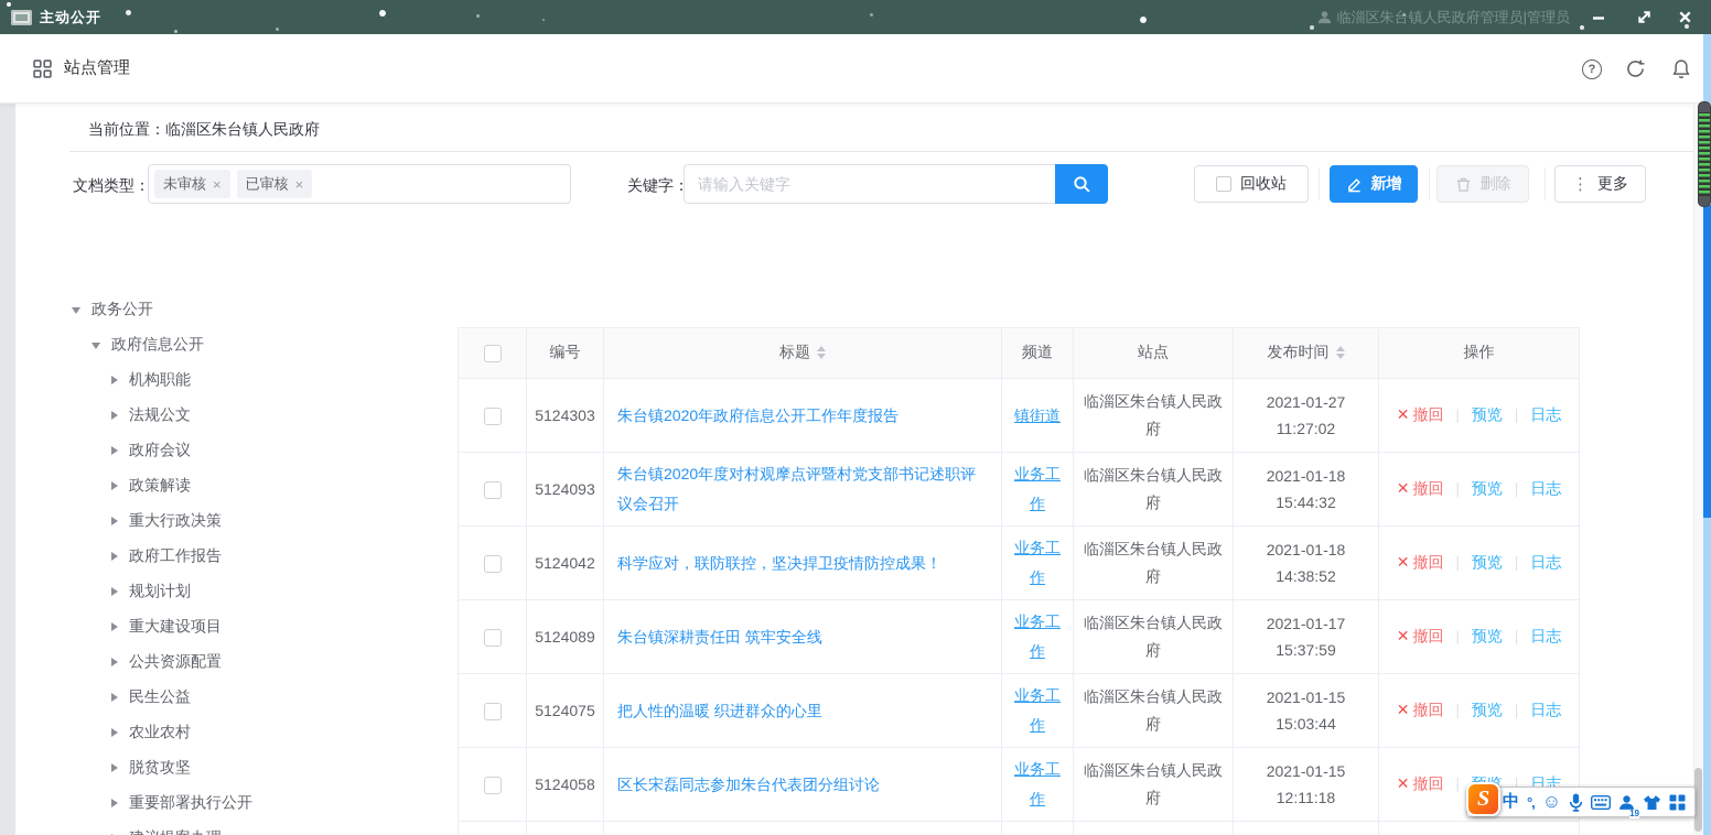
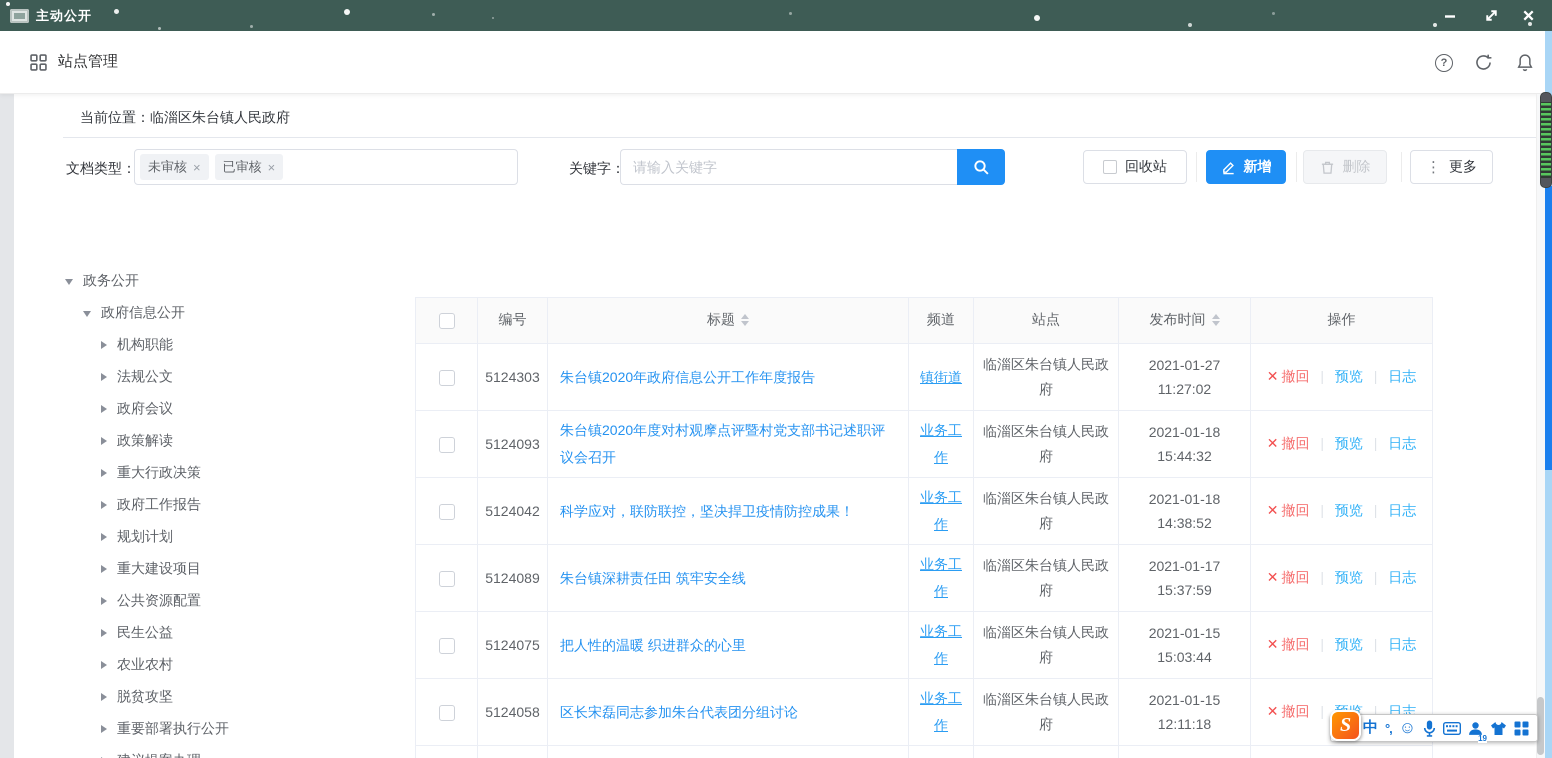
  主动公开
- 临淄区朱台镇人民政府管理员|管理员
  站点管理
  ?
  当前位置：临淄区朱台镇人民政府
  文档类型：
  未审核
  ×
  已审核
  ×
  关键字：
  请输入关键字
  回收站
  新增
  删除
  ⋮
  更多
  政务公开
  政府信息公开
  机构职能
  法规公文
  政府会议
  政策解读
  重大行政决策
  政府工作报告
  规划计划
  重大建设项目
  公共资源配置
  民生公益
  农业农村
  脱贫攻坚
  重要部署执行公开
  	编号	标题	频道	站点	发布时间	操作
  	5124303	朱台镇2020年政府信息公开工作年度报告	镇街道	临淄区朱台镇人民政府	2021-01-2711:27:02	✕ 撤回 | 预览 | 日志
  	5124093	朱台镇2020年度对村观摩点评暨村党支部书记述职评议会召开	业务工作	临淄区朱台镇人民政府	2021-01-1815:44:32	✕ 撤回 | 预览 | 日志
  	5124042	科学应对，联防联控，坚决捍卫疫情防控成果！	业务工作	临淄区朱台镇人民政府	2021-01-1814:38:52	✕ 撤回 | 预览 | 日志
  	5124089	朱台镇深耕责任田 筑牢安全线	业务工作	临淄区朱台镇人民政府	2021-01-1715:37:59	✕ 撤回 | 预览 | 日志
  	5124075	把人性的温暖 织进群众的心里	业务工作	临淄区朱台镇人民政府	2021-01-1515:03:44	✕ 撤回 | 预览 | 日志
  	5124058	区长宋磊同志参加朱台代表团分组讨论	业务工作	临淄区朱台镇人民政府	2021-01-1512:11:18	✕ 撤回 | | 日志
  S
  中
  °,
  ☺
  19
